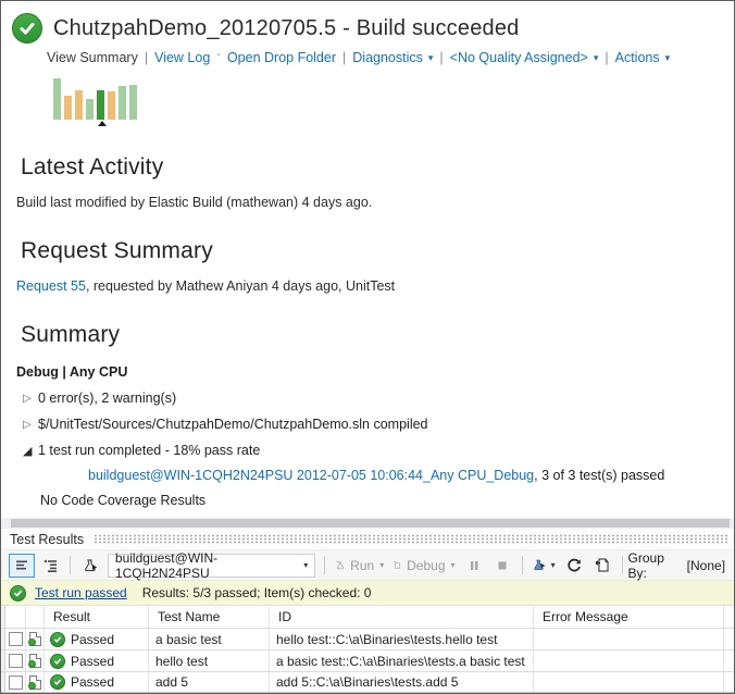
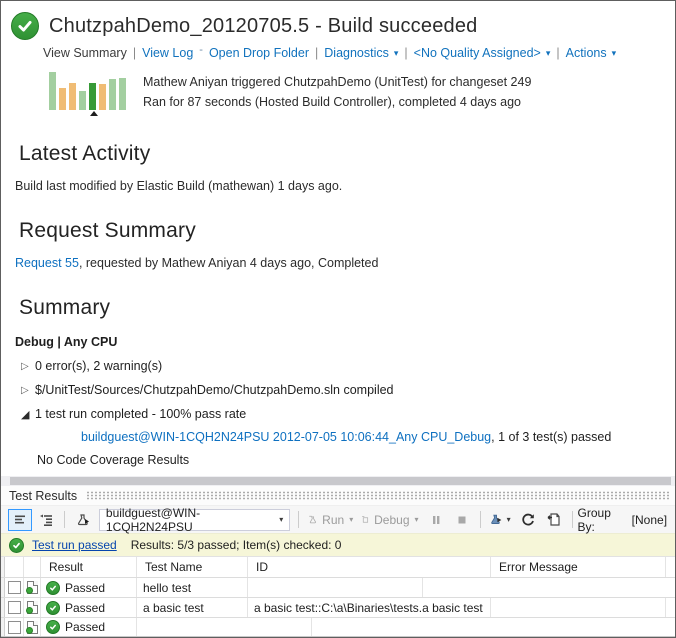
  ChutzpahDemo_20120705.5 - Build succeeded
  View Summary
  |
  View Log
  -
  Open Drop Folder
  |
  Diagnostics
  ▾
  |
  <No Quality Assigned>
  ▾
  |
  Actions
  ▾
+ Mathew Aniyan triggered ChutzpahDemo (UnitTest) for changeset 249
+ Ran for 87 seconds (Hosted Build Controller), completed 4 days ago
  Latest Activity
- Build last modified by Elastic Build (mathewan) 4 days ago.
+ Build last modified by Elastic Build (mathewan) 1 days ago.
  Request Summary
- Request 55, requested by Mathew Aniyan 4 days ago, UnitTest
+ Request 55, requested by Mathew Aniyan 4 days ago, Completed
  Summary
  Debug | Any CPU
  ▷
  0 error(s), 2 warning(s)
  ▷
  $/UnitTest/Sources/ChutzpahDemo/ChutzpahDemo.sln compiled
  ◢
- 1 test run completed - 18% pass rate
+ 1 test run completed - 100% pass rate
- buildguest@WIN-1CQH2N24PSU 2012-07-05 10:06:44_Any CPU_Debug, 3 of 3 test(s) passed
+ buildguest@WIN-1CQH2N24PSU 2012-07-05 10:06:44_Any CPU_Debug, 1 of 3 test(s) passed
  No Code Coverage Results
  Test Results
  buildguest@WIN-1CQH2N24PSU
  ▾
  Run
  ▾
  Debug
  ▾
  ▾
  Group By:
  [None]
  Test run passed
  Results: 5/3 passed; Item(s) checked: 0
  Result
  Test Name
  ID
  Error Message
  Passed
- a basic test
+ hello test
- hello test::C:\a\Binaries\tests.hello test
  Passed
- hello test
+ a basic test
  a basic test::C:\a\Binaries\tests.a basic test
  Passed
- add 5
- add 5::C:\a\Binaries\tests.add 5
